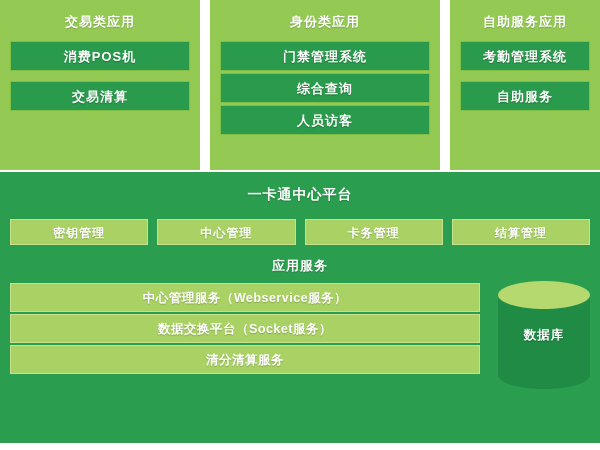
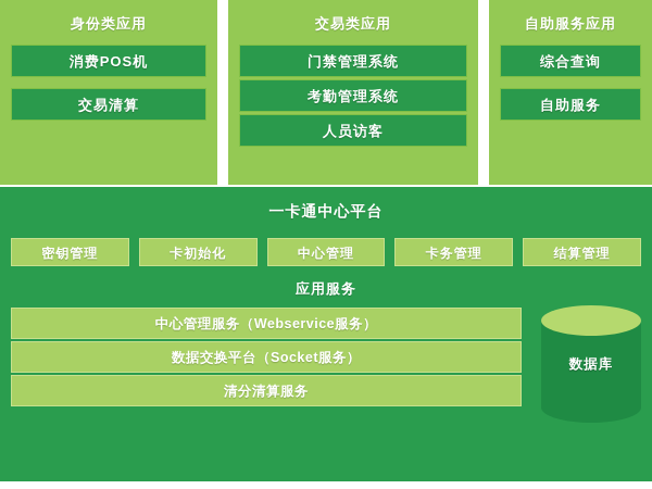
- 交易类应用
+ 身份类应用
  消费POS机
  交易清算
- 身份类应用
+ 交易类应用
  门禁管理系统
- 综合查询
+ 考勤管理系统
  人员访客
  自助服务应用
- 考勤管理系统
+ 综合查询
  自助服务
  一卡通中心平台
  密钥管理
+ 卡初始化
  中心管理
  卡务管理
  结算管理
  应用服务
  中心管理服务（Webservice服务）
  数据交换平台（Socket服务）
  清分清算服务
  数据库
